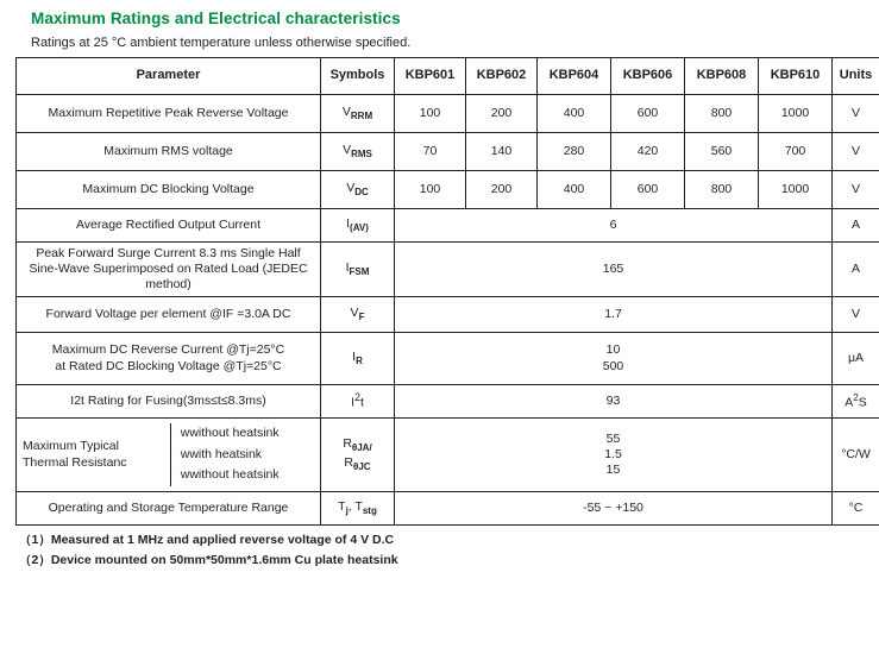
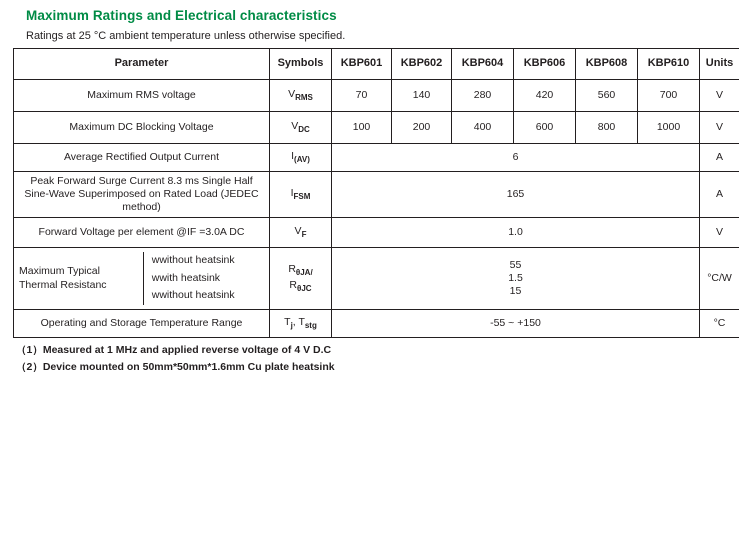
  Maximum Ratings and Electrical characteristics
  Ratings at 25 °C ambient temperature unless otherwise specified.
  Parameter	Symbols	KBP601	KBP602	KBP604	KBP606	KBP608	KBP610	Units
- Maximum Repetitive Peak Reverse Voltage	VRRM	100	200	400	600	800	1000	V
  Maximum RMS voltage	VRMS	70	140	280	420	560	700	V
  Maximum DC Blocking Voltage	VDC	100	200	400	600	800	1000	V
  Average Rectified Output Current	I(AV)	6	A
  Peak Forward Surge Current 8.3 ms Single Half Sine-Wave Superimposed on Rated Load (JEDEC method)	IFSM	165	A
- Forward Voltage per element @IF =3.0A DC	VF	1.7	V
+ Forward Voltage per element @IF =3.0A DC	VF	1.0	V
- Maximum DC Reverse Current @Tj=25°C at Rated DC Blocking Voltage @Tj=25°C	IR	10 500	μA
- I2t Rating for Fusing(3ms≤t≤8.3ms)	I2t	93	A2S
  Maximum Typical Thermal Resistanc wwithout heatsink wwith heatsink wwithout heatsink	RθJA/ RθJC	55 1.5 15	°C/W
  Operating and Storage Temperature Range	Tj, Tstg	-55 ~ +150	°C
  （1）Measured at 1 MHz and applied reverse voltage of 4 V D.C
  （2）Device mounted on 50mm*50mm*1.6mm Cu plate heatsink
